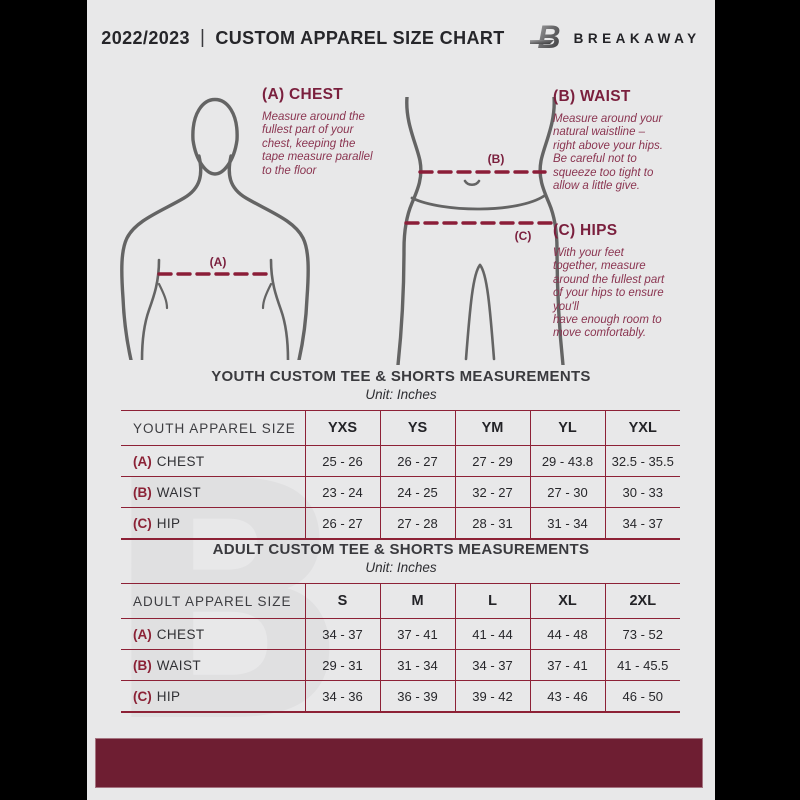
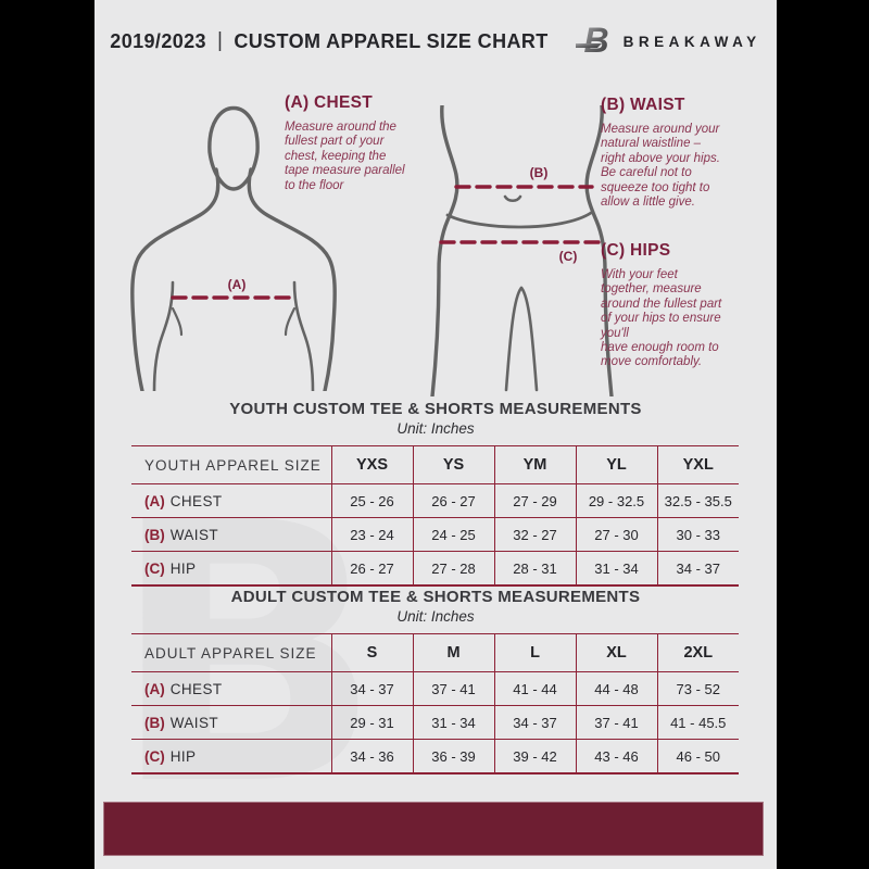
  B
- 2022/2023
+ 2019/2023
  |
  CUSTOM APPAREL SIZE CHART
  B
  BREAKAWAY
  (A)
  (B)
  (C)
  (A) CHEST
  Measure around the
  fullest part of your
  chest, keeping the
  tape measure parallel
  to the floor
  (B) WAIST
  Measure around your
  natural waistline –
  right above your hips.
  Be careful not to
  squeeze too tight to
  allow a little give.
  (C) HIPS
  With your feet
  together, measure
  around the fullest part
  of your hips to ensure
  you'll
  have enough room to
  move comfortably.
  YOUTH CUSTOM TEE & SHORTS MEASUREMENTS
  Unit: Inches
  YOUTH APPAREL SIZE	YXS	YS	YM	YL	YXL
- (A) CHEST	25 - 26	26 - 27	27 - 29	29 - 43.8	32.5 - 35.5
+ (A) CHEST	25 - 26	26 - 27	27 - 29	29 - 32.5	32.5 - 35.5
  (B) WAIST	23 - 24	24 - 25	32 - 27	27 - 30	30 - 33
  (C) HIP	26 - 27	27 - 28	28 - 31	31 - 34	34 - 37
  ADULT CUSTOM TEE & SHORTS MEASUREMENTS
  Unit: Inches
  ADULT APPAREL SIZE	S	M	L	XL	2XL
  (A) CHEST	34 - 37	37 - 41	41 - 44	44 - 48	73 - 52
  (B) WAIST	29 - 31	31 - 34	34 - 37	37 - 41	41 - 45.5
  (C) HIP	34 - 36	36 - 39	39 - 42	43 - 46	46 - 50
